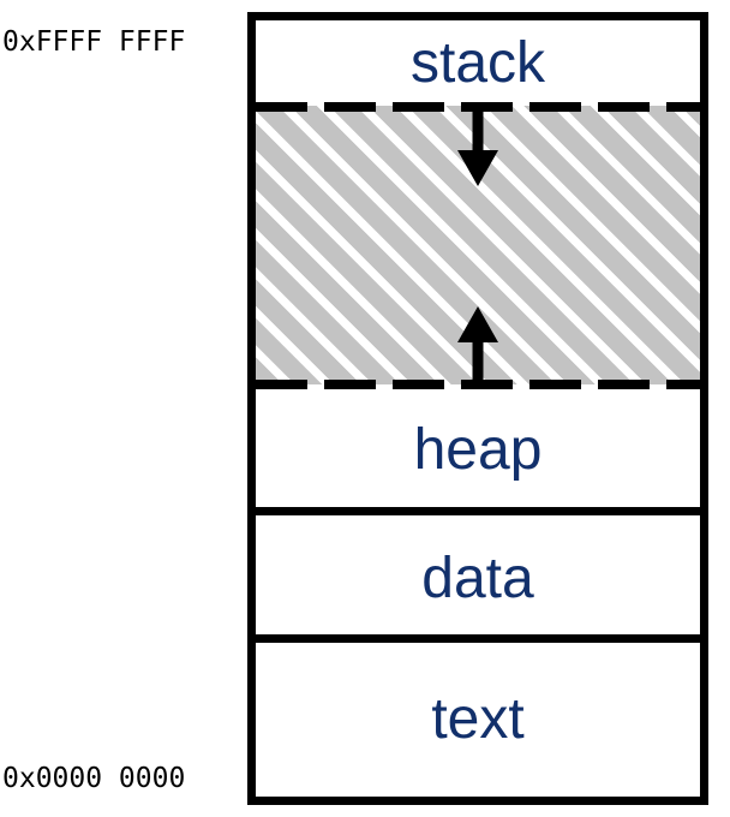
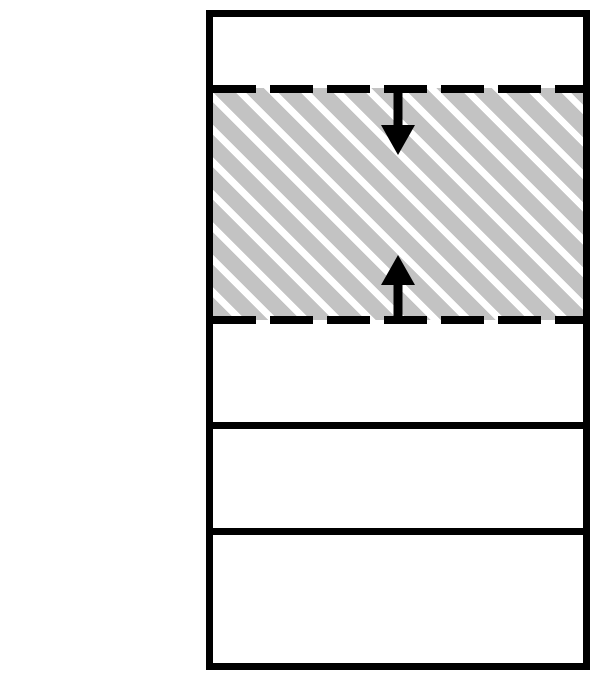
- 0xFFFF FFFF
- 0x0000 0000
- stack
- heap
- data
- text
